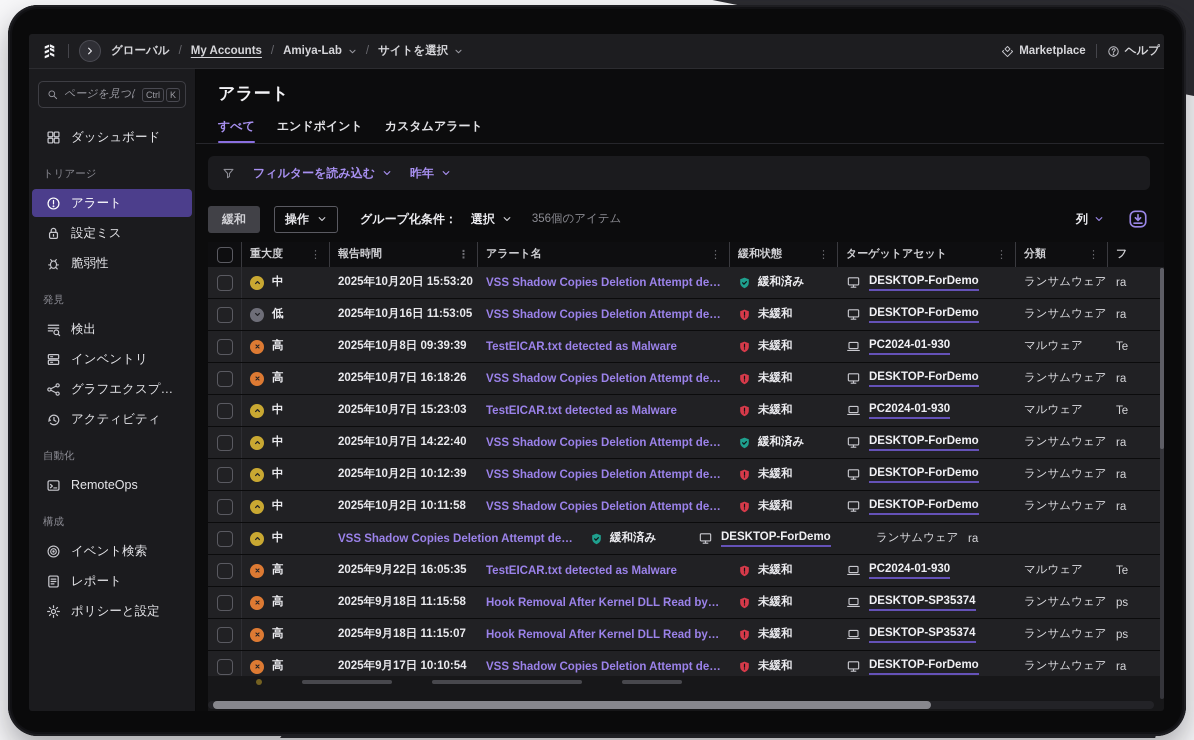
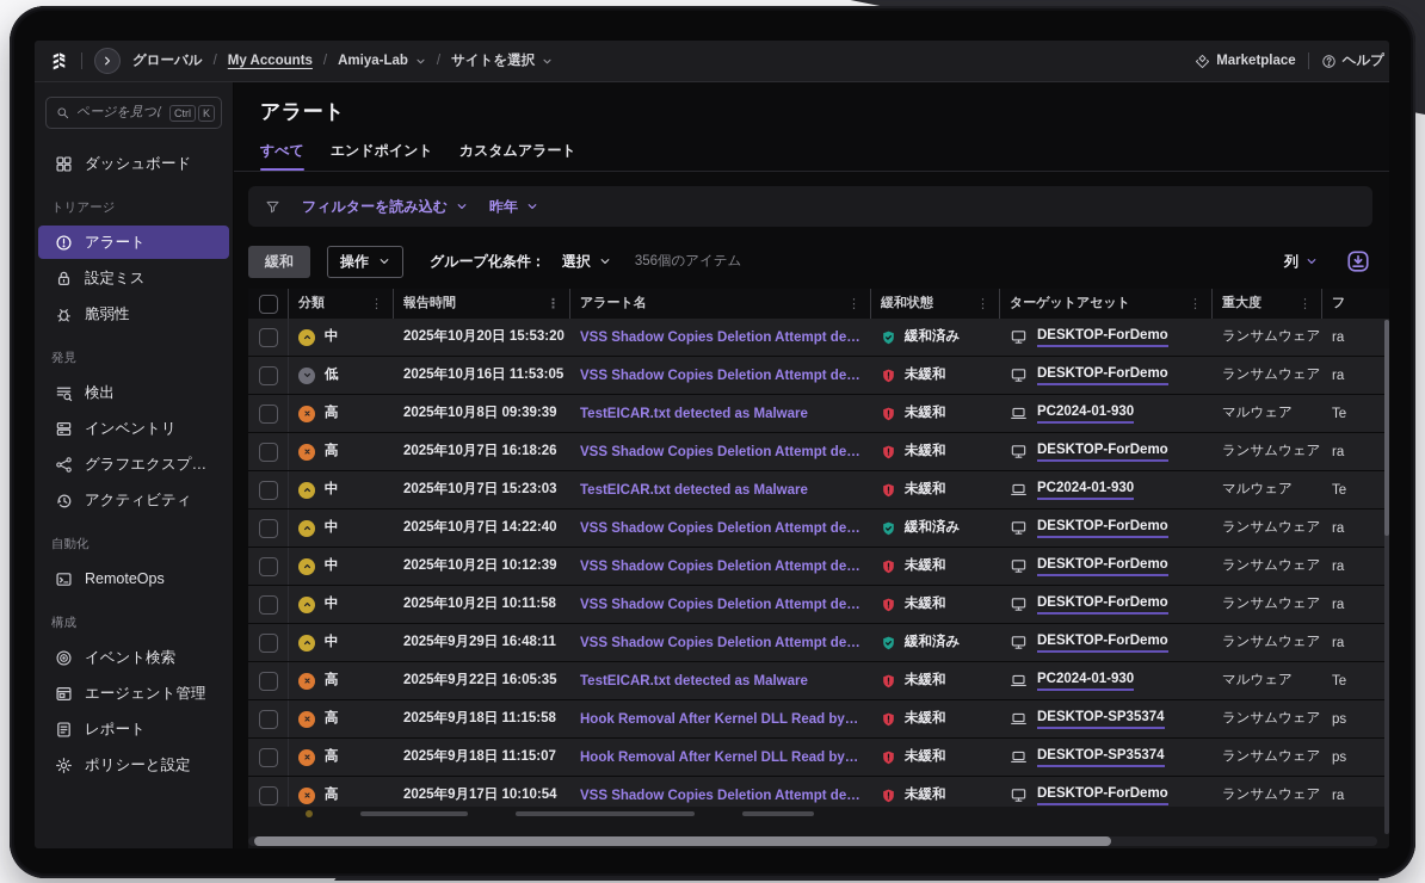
  グローバル
  /
  My Accounts
  /
  Amiya-Lab
  /
  サイトを選択
  Marketplace
  ヘルプ
  ページを見つ
  Ctrl
  K
  ダッシュボード
  トリアージ
  アラート
  設定ミス
  脆弱性
  発見
  検出
  インベントリ
  グラフエクスプロ
  アクティビティ
  自動化
  RemoteOps
  構成
  イベント検索
+ エージェント管理
  レポート
  ポリシーと設定
  アラート
  すべて
  エンドポイント
  カスタムアラート
  フィルターを読み込む
  昨年
  緩和
  操作
  グループ化条件：
  選択
  356個のアイテム
  列
- 重大度
+ 分類
  ⋮
  報告時間
  ⋮
  アラート名
  ⋮
  緩和状態
  ⋮
  ターゲットアセット
  ⋮
- 分類
+ 重大度
  ⋮
  フ
  中
  2025年10月20日 15:53:20
  VSS Shadow Copies Deletion Attempt dete
  緩和済み
  DESKTOP-ForDemo
  ランサムウェア
  ra
  低
  2025年10月16日 11:53:05
  VSS Shadow Copies Deletion Attempt dete
  未緩和
  DESKTOP-ForDemo
  ランサムウェア
  ra
  高
  2025年10月8日 09:39:39
  TestEICAR.txt detected as Malware
  未緩和
  PC2024-01-930
  マルウェア
  Te
  高
  2025年10月7日 16:18:26
  VSS Shadow Copies Deletion Attempt dete
  未緩和
  DESKTOP-ForDemo
  ランサムウェア
  ra
  中
  2025年10月7日 15:23:03
  TestEICAR.txt detected as Malware
  未緩和
  PC2024-01-930
  マルウェア
  Te
  中
  2025年10月7日 14:22:40
  VSS Shadow Copies Deletion Attempt dete
  緩和済み
  DESKTOP-ForDemo
  ランサムウェア
  ra
  中
  2025年10月2日 10:12:39
  VSS Shadow Copies Deletion Attempt dete
  未緩和
  DESKTOP-ForDemo
  ランサムウェア
  ra
  中
  2025年10月2日 10:11:58
  VSS Shadow Copies Deletion Attempt dete
  未緩和
  DESKTOP-ForDemo
  ランサムウェア
  ra
  中
+ 2025年9月29日 16:48:11
  VSS Shadow Copies Deletion Attempt dete
  緩和済み
  DESKTOP-ForDemo
  ランサムウェア
  ra
  高
  2025年9月22日 16:05:35
  TestEICAR.txt detected as Malware
  未緩和
  PC2024-01-930
  マルウェア
  Te
  高
  2025年9月18日 11:15:58
  Hook Removal After Kernel DLL Read by un
  未緩和
  DESKTOP-SP35374
  ランサムウェア
  ps
  高
  2025年9月18日 11:15:07
  Hook Removal After Kernel DLL Read by un
  未緩和
  DESKTOP-SP35374
  ランサムウェア
  ps
  高
  2025年9月17日 10:10:54
  VSS Shadow Copies Deletion Attempt dete
  未緩和
  DESKTOP-ForDemo
  ランサムウェア
  ra
